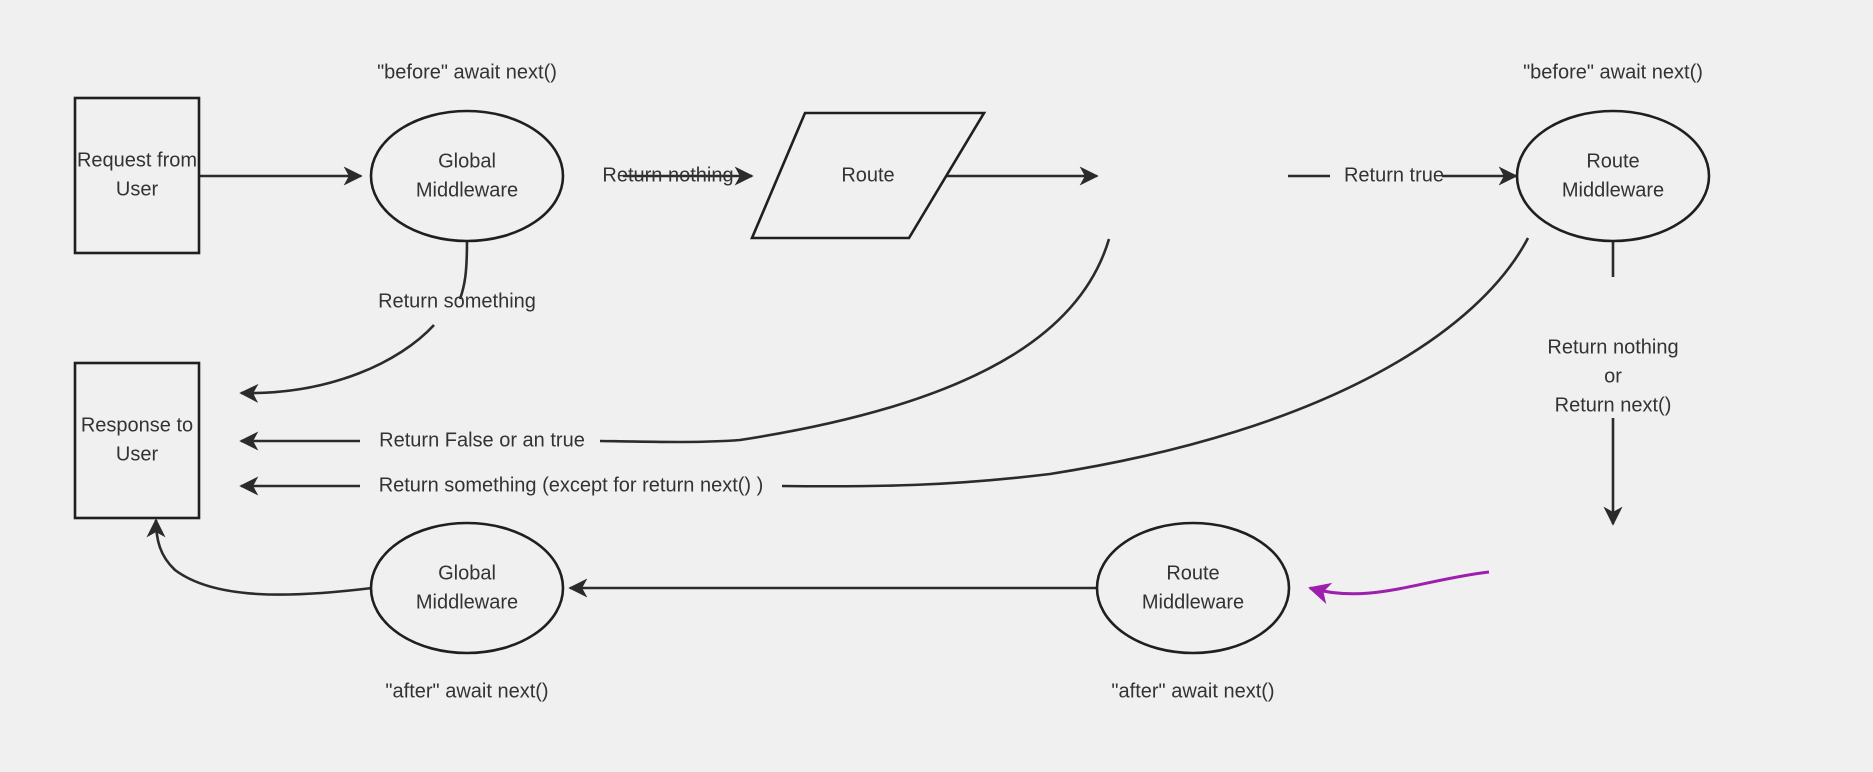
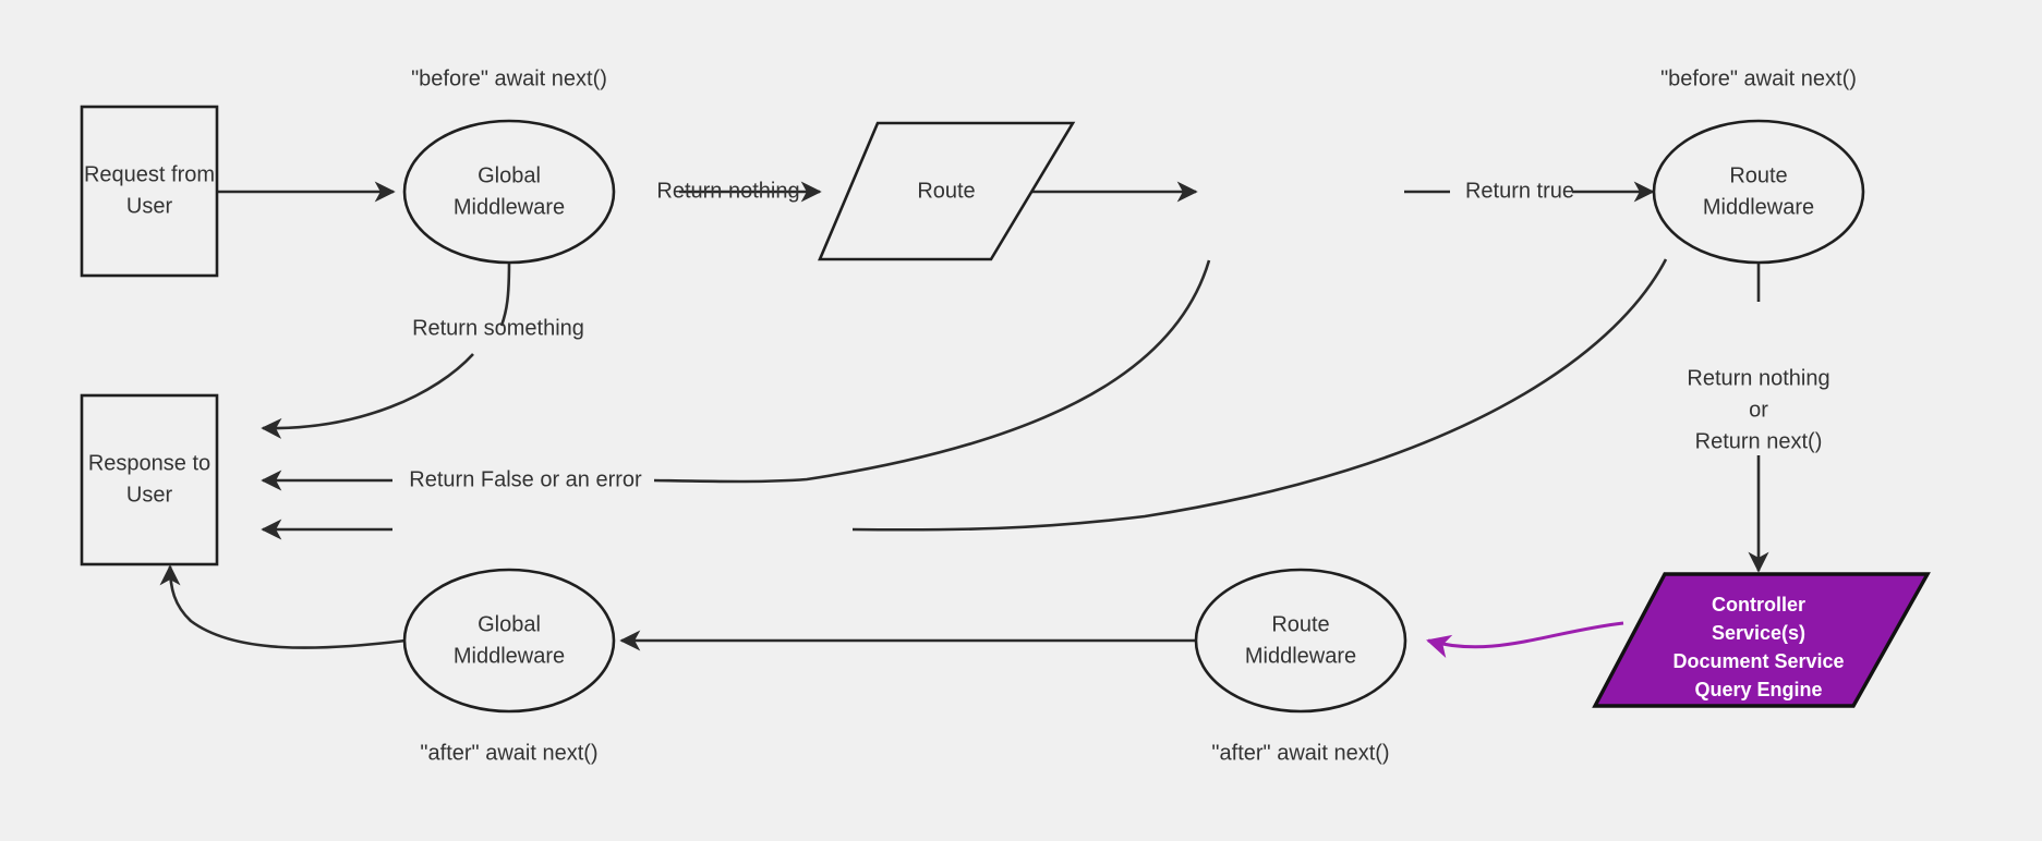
  Request from
  User
  Global
  Middleware
  Route
  Route
  Middleware
+ Controller
+ Service(s)
+ Document Service
+ Query Engine
  Route
  Middleware
  Global
  Middleware
  Response to
  User
  Return nothing
  Return true
  Return something
- Return False or an true
+ Return False or an error
- Return something (except for return next() )
  Return nothing
  or
  Return next()
  "before" await next()
  "before" await next()
  "after" await next()
  "after" await next()
